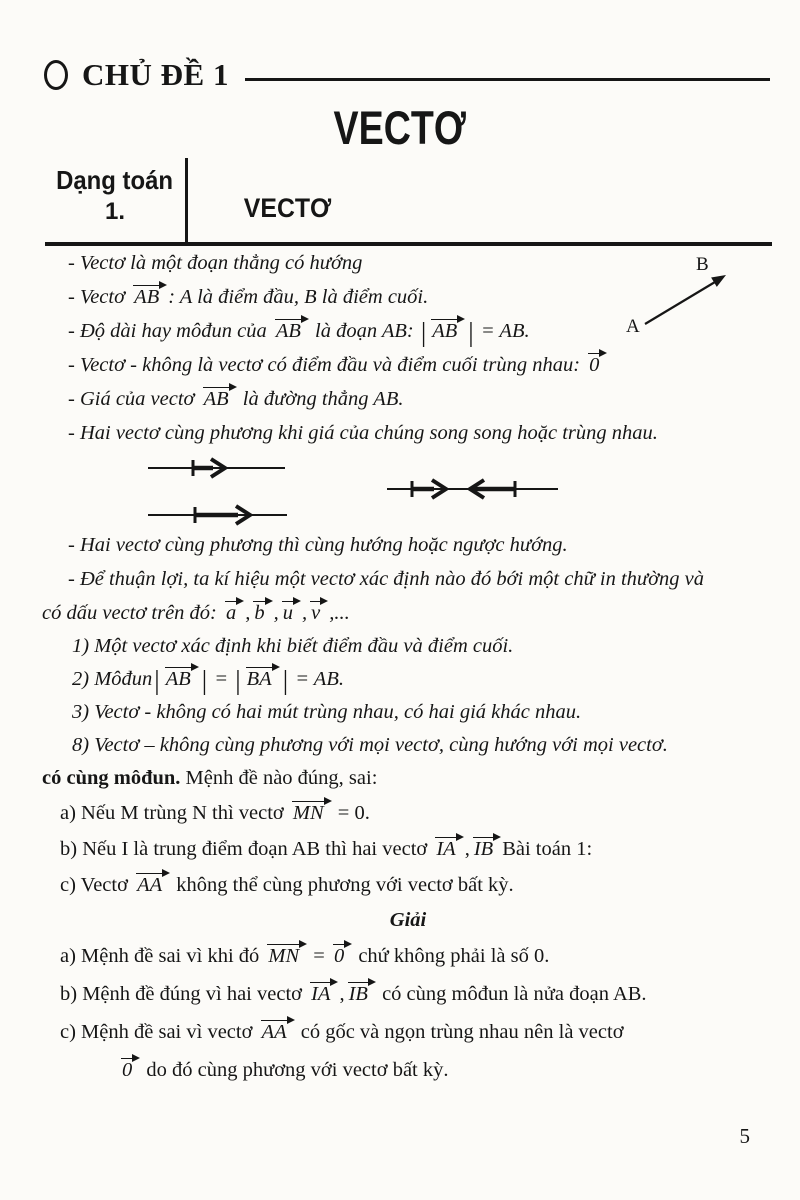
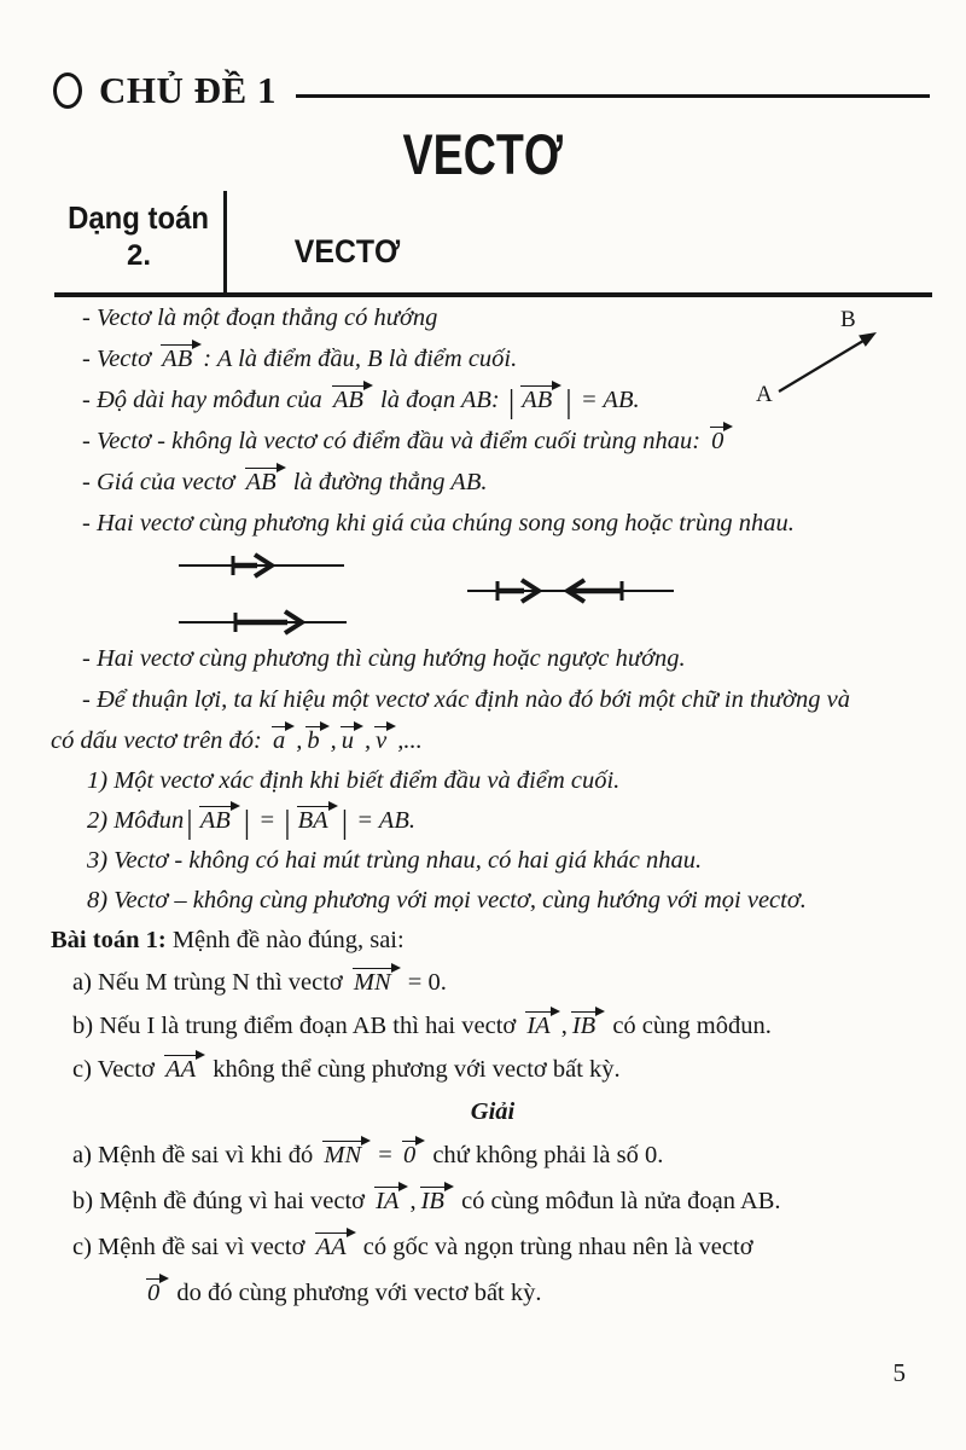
  CHỦ ĐỀ 1
  VECTƠ
  Dạng toán
- 1.
+ 2.
  VECTƠ
  - Vectơ là một đoạn thẳng có hướng
  - Vectơ AB : A là điểm đầu, B là điểm cuối.
  - Độ dài hay môđun của AB là đoạn AB: | AB | = AB.
  - Vectơ - không là vectơ có điểm đầu và điểm cuối trùng nhau: 0
  - Giá của vectơ AB là đường thẳng AB.
  - Hai vectơ cùng phương khi giá của chúng song song hoặc trùng nhau.
  - Hai vectơ cùng phương thì cùng hướng hoặc ngược hướng.
  - Để thuận lợi, ta kí hiệu một vectơ xác định nào đó bới một chữ in thường và
  có dấu vectơ trên đó: a , b , u , v ,...
  1) Một vectơ xác định khi biết điểm đầu và điểm cuối.
  2) Môđun| AB | = | BA | = AB.
  3) Vectơ - không có hai mút trùng nhau, có hai giá khác nhau.
  8) Vectơ – không cùng phương với mọi vectơ, cùng hướng với mọi vectơ.
- có cùng môđun. Mệnh đề nào đúng, sai:
+ Bài toán 1: Mệnh đề nào đúng, sai:
  a) Nếu M trùng N thì vectơ MN = 0.
- b) Nếu I là trung điểm đoạn AB thì hai vectơ IA , IB Bài toán 1:
+ b) Nếu I là trung điểm đoạn AB thì hai vectơ IA , IB có cùng môđun.
  c) Vectơ AA không thể cùng phương với vectơ bất kỳ.
  Giải
  a) Mệnh đề sai vì khi đó MN = 0 chứ không phải là số 0.
  b) Mệnh đề đúng vì hai vectơ IA , IB có cùng môđun là nửa đoạn AB.
  c) Mệnh đề sai vì vectơ AA có gốc và ngọn trùng nhau nên là vectơ
  0 do đó cùng phương với vectơ bất kỳ.
  A
  B
  5
